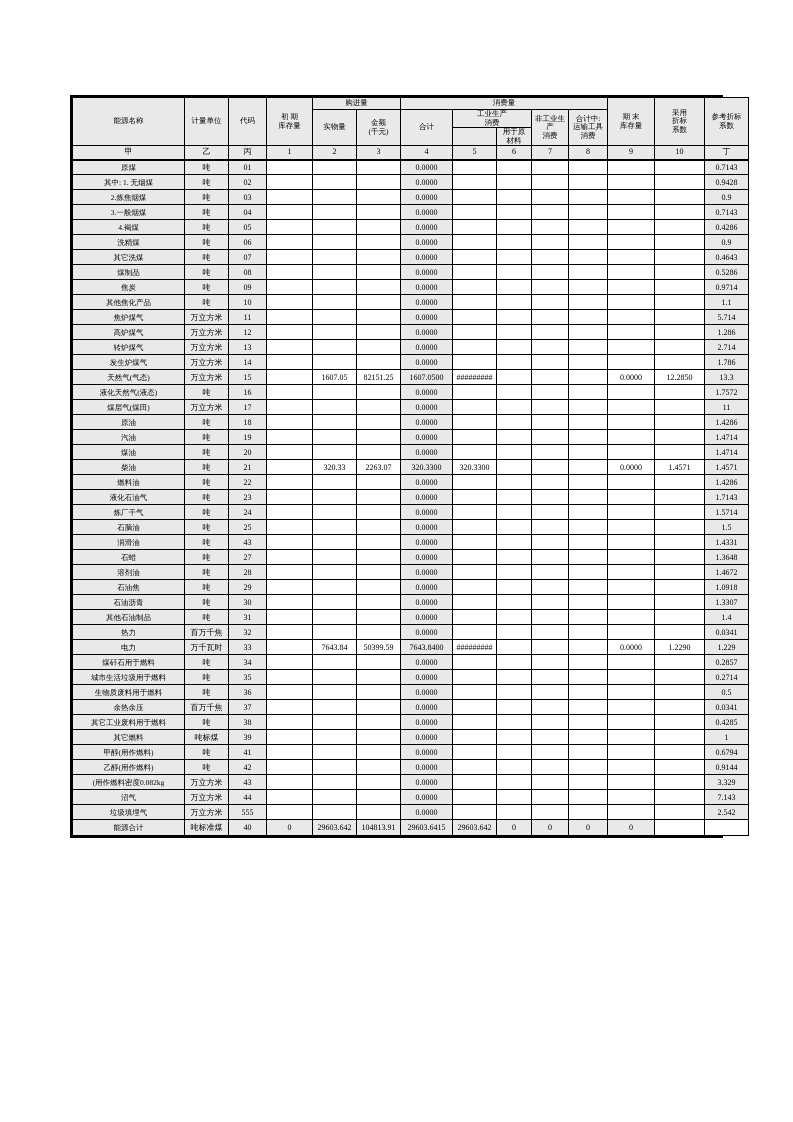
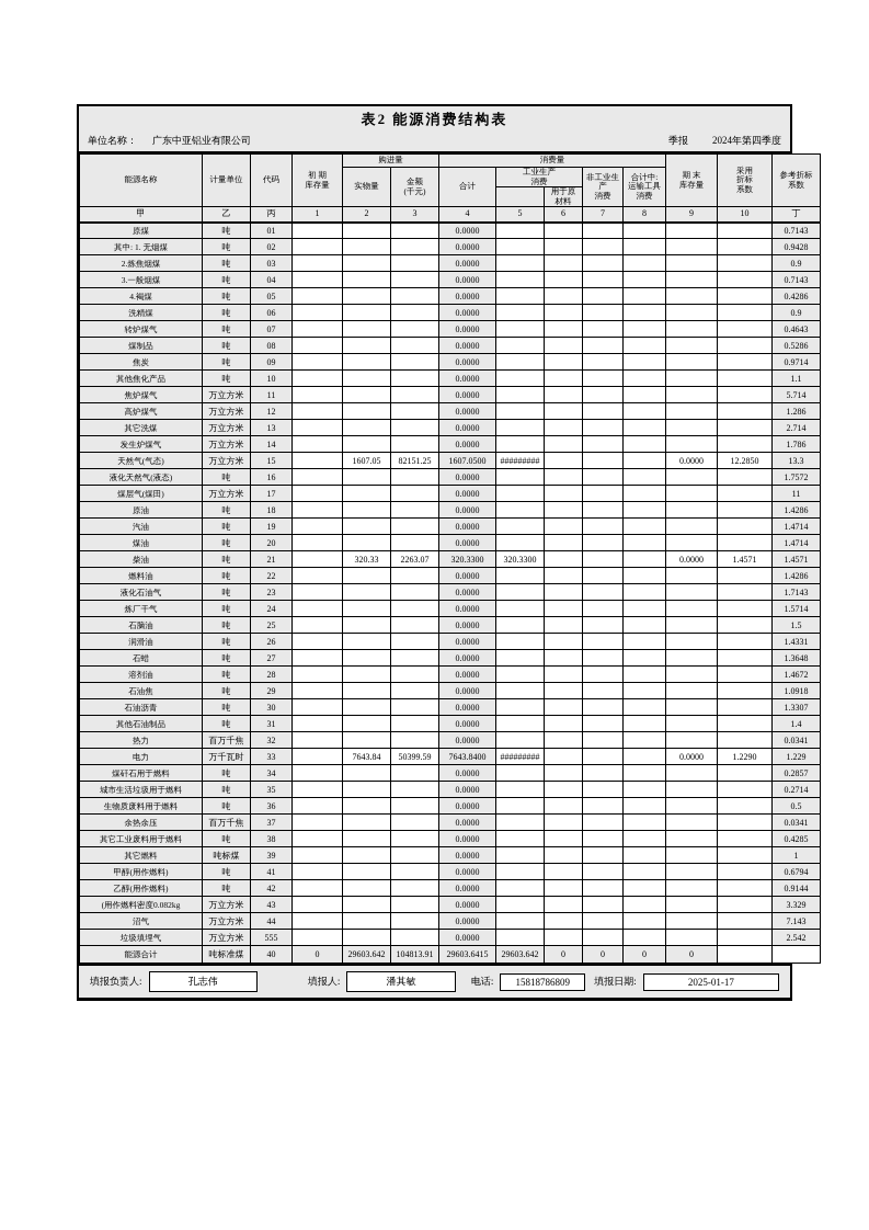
+ 表2 能源消费结构表
+ 单位名称：
+ 广东中亚铝业有限公司
+ 季报
+ 2024年第四季度
  能源名称	计量单位	代码	初 期 库存量	购进量	消费量	期 末 库存量	采用 折标 系数	参考折标 系数
  实物量	金额 (千元)	合计	工业生产 消费	非工业生 产 消费	合计中: 运输工具 消费
  	用于原 材料
  甲	乙	丙	1	2	3	4	5	6	7	8	9	10	丁
  原煤	吨	01				0.0000							0.7143
  其中: 1. 无烟煤	吨	02				0.0000							0.9428
  2.炼焦烟煤	吨	03				0.0000							0.9
  3.一般烟煤	吨	04				0.0000							0.7143
  4.褐煤	吨	05				0.0000							0.4286
  洗精煤	吨	06				0.0000							0.9
- 其它洗煤	吨	07				0.0000							0.4643
+ 转炉煤气	吨	07				0.0000							0.4643
  煤制品	吨	08				0.0000							0.5286
  焦炭	吨	09				0.0000							0.9714
  其他焦化产品	吨	10				0.0000							1.1
  焦炉煤气	万立方米	11				0.0000							5.714
  高炉煤气	万立方米	12				0.0000							1.286
- 转炉煤气	万立方米	13				0.0000							2.714
+ 其它洗煤	万立方米	13				0.0000							2.714
  发生炉煤气	万立方米	14				0.0000							1.786
  天然气(气态)	万立方米	15		1607.05	82151.25	1607.0500	#########				0.0000	12.2850	13.3
  液化天然气(液态)	吨	16				0.0000							1.7572
  煤层气(煤田)	万立方米	17				0.0000							11
  原油	吨	18				0.0000							1.4286
  汽油	吨	19				0.0000							1.4714
  煤油	吨	20				0.0000							1.4714
  柴油	吨	21		320.33	2263.07	320.3300	320.3300				0.0000	1.4571	1.4571
  燃料油	吨	22				0.0000							1.4286
  液化石油气	吨	23				0.0000							1.7143
  炼厂干气	吨	24				0.0000							1.5714
  石脑油	吨	25				0.0000							1.5
- 润滑油	吨	43				0.0000							1.4331
+ 润滑油	吨	26				0.0000							1.4331
  石蜡	吨	27				0.0000							1.3648
  溶剂油	吨	28				0.0000							1.4672
  石油焦	吨	29				0.0000							1.0918
  石油沥青	吨	30				0.0000							1.3307
  其他石油制品	吨	31				0.0000							1.4
  热力	百万千焦	32				0.0000							0.0341
  电力	万千瓦时	33		7643.84	50399.59	7643.8400	#########				0.0000	1.2290	1.229
  煤矸石用于燃料	吨	34				0.0000							0.2857
  城市生活垃圾用于燃料	吨	35				0.0000							0.2714
  生物质废料用于燃料	吨	36				0.0000							0.5
  余热余压	百万千焦	37				0.0000							0.0341
  其它工业废料用于燃料	吨	38				0.0000							0.4285
  其它燃料	吨标煤	39				0.0000							1
  甲醇(用作燃料)	吨	41				0.0000							0.6794
  乙醇(用作燃料)	吨	42				0.0000							0.9144
  (用作燃料密度0.082kg	万立方米	43				0.0000							3.329
  沼气	万立方米	44				0.0000							7.143
  垃圾填埋气	万立方米	555				0.0000							2.542
  能源合计	吨标准煤	40	0	29603.642	104813.91	29603.6415	29603.642	0	0	0	0
+ 填报负责人:
+ 孔志伟
+ 填报人:
+ 潘其敏
+ 电话:
+ 15818786809
+ 填报日期:
+ 2025-01-17
